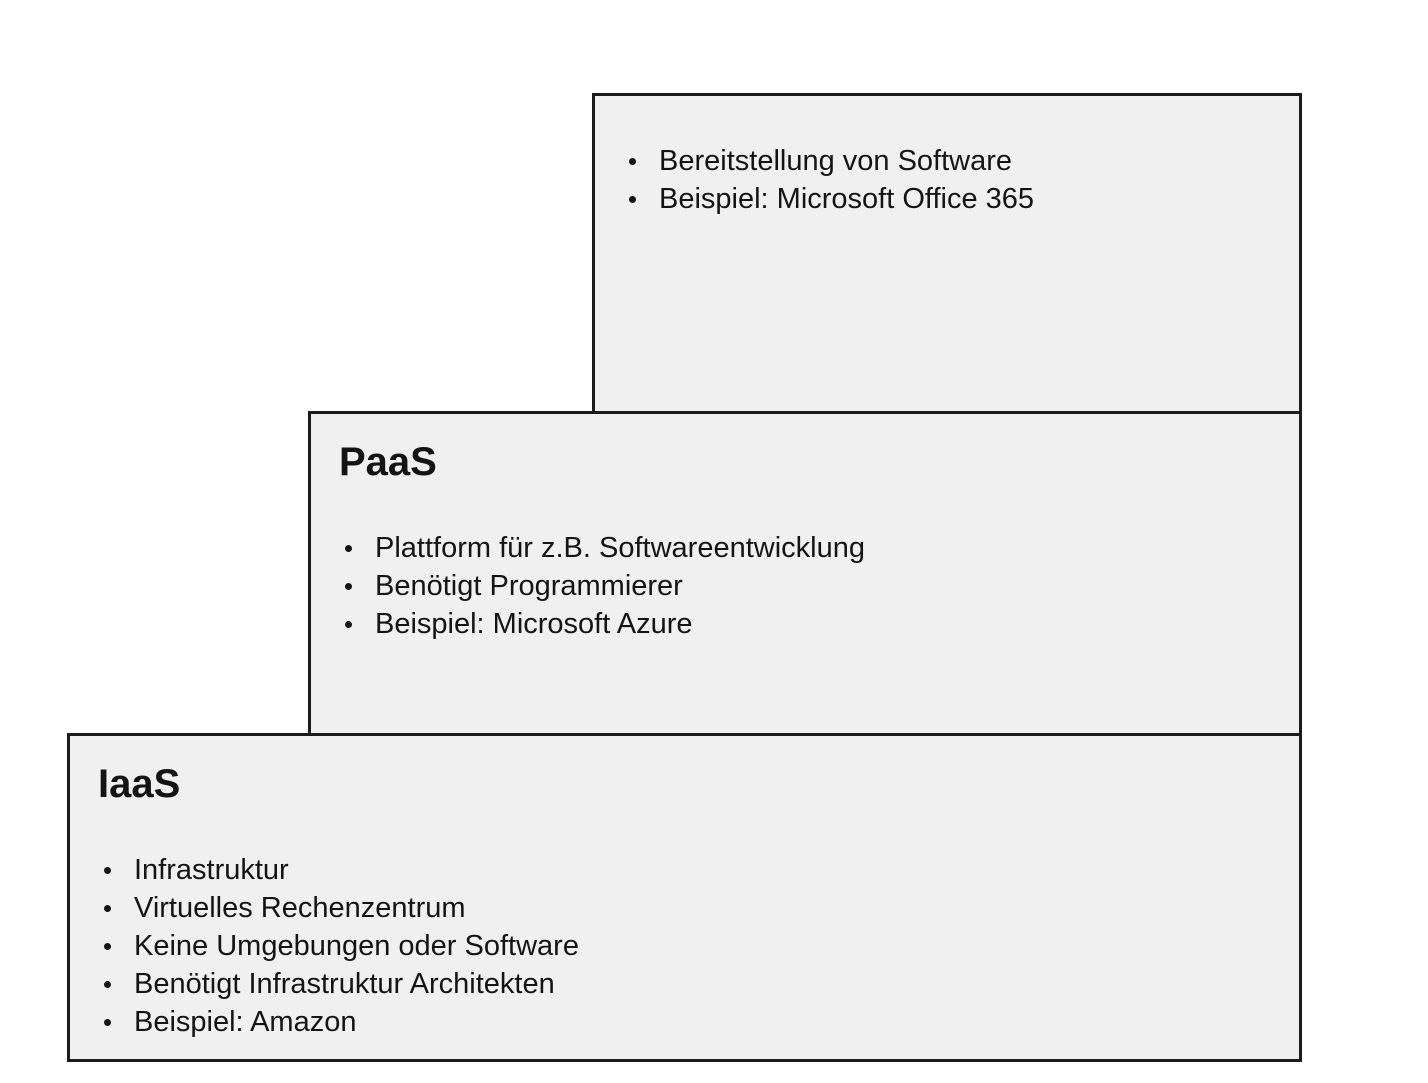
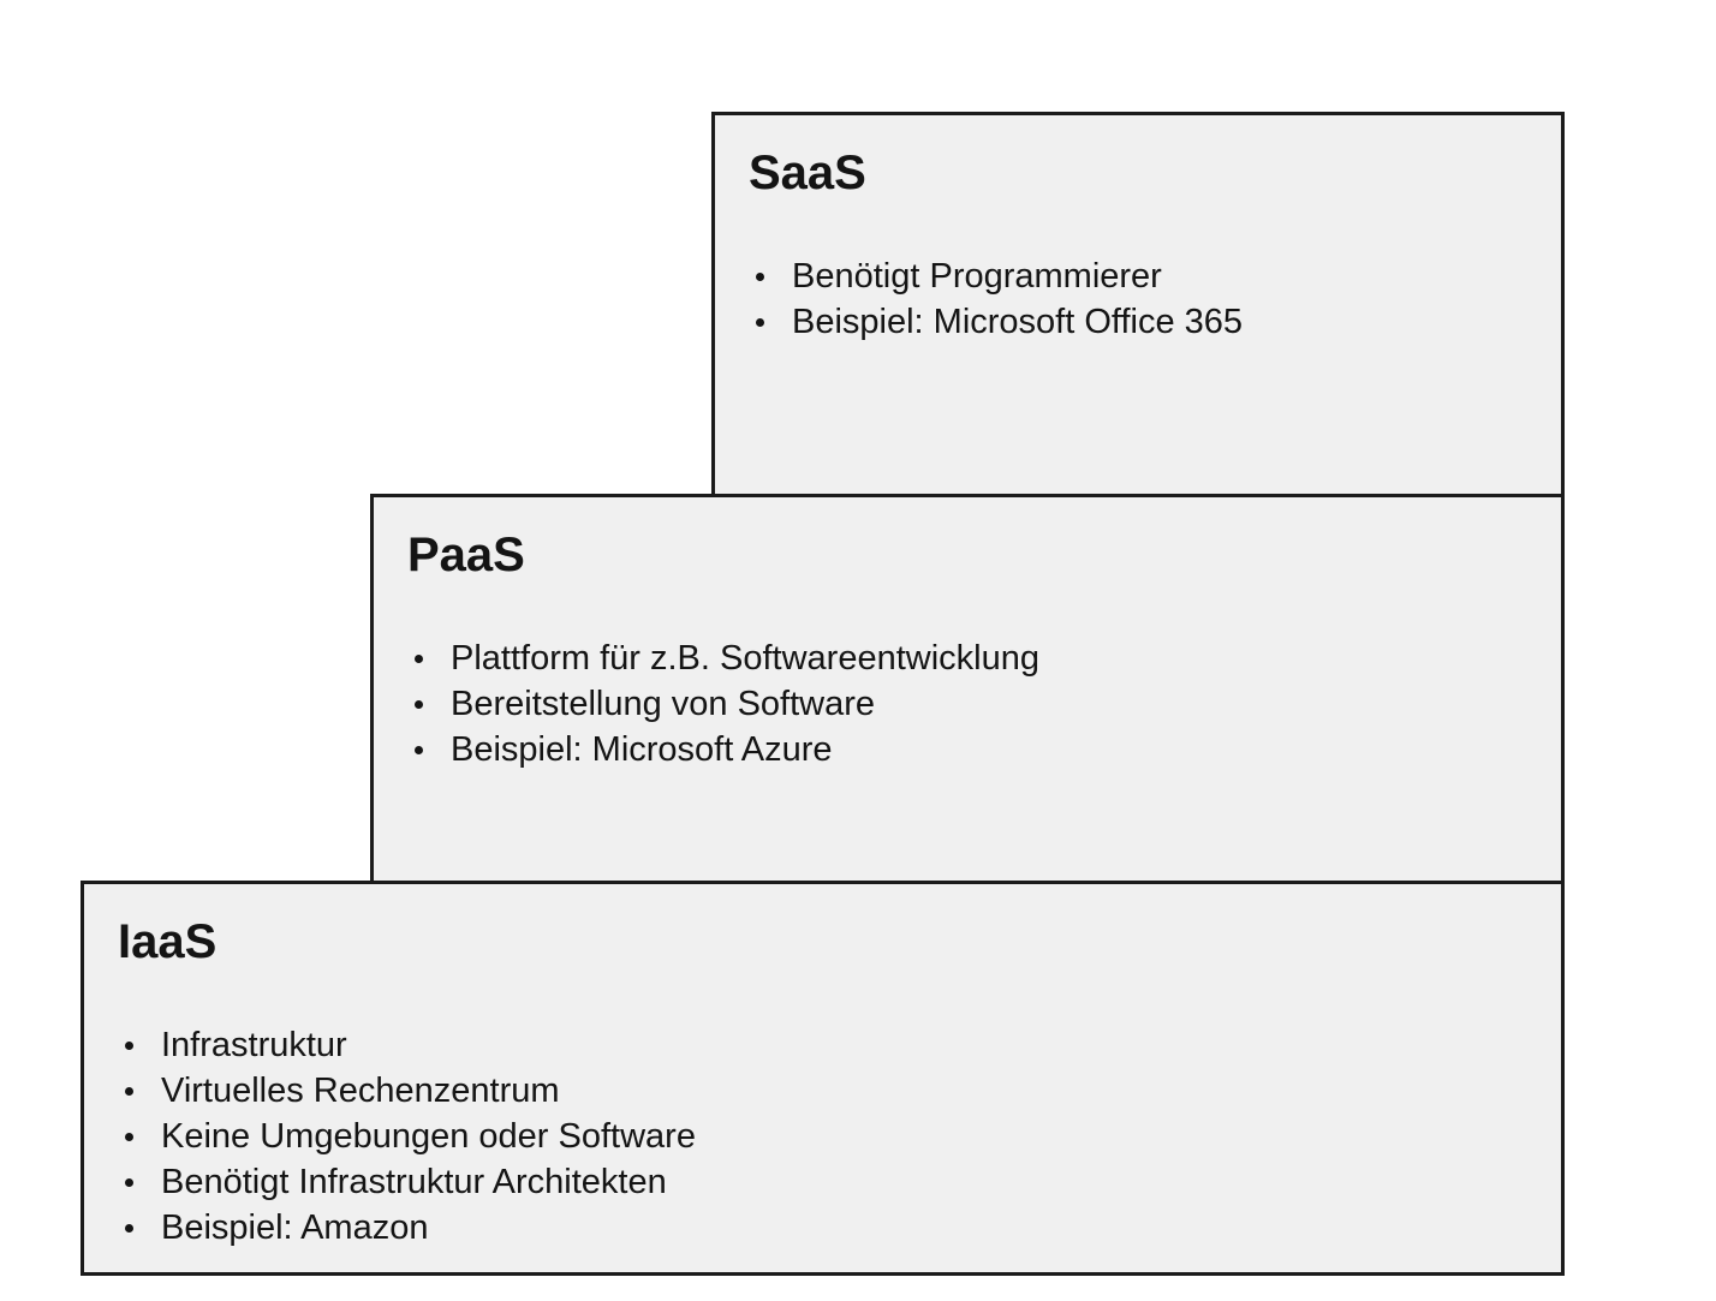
+ SaaS
- Bereitstellung von Software
+ Benötigt Programmierer
  Beispiel: Microsoft Office 365
  PaaS
  Plattform für z.B. Softwareentwicklung
- Benötigt Programmierer
+ Bereitstellung von Software
  Beispiel: Microsoft Azure
  IaaS
  Infrastruktur
  Virtuelles Rechenzentrum
  Keine Umgebungen oder Software
  Benötigt Infrastruktur Architekten
  Beispiel: Amazon
